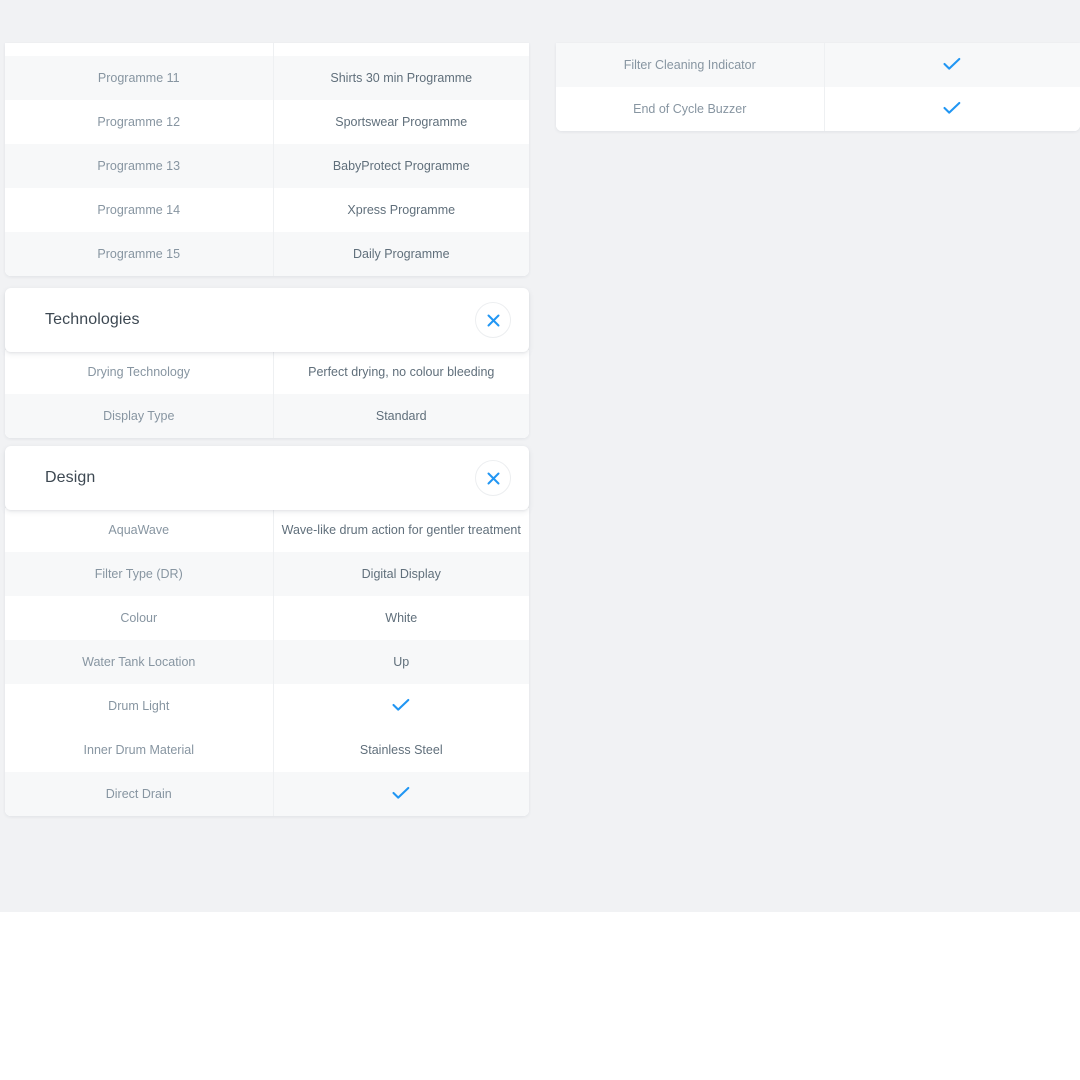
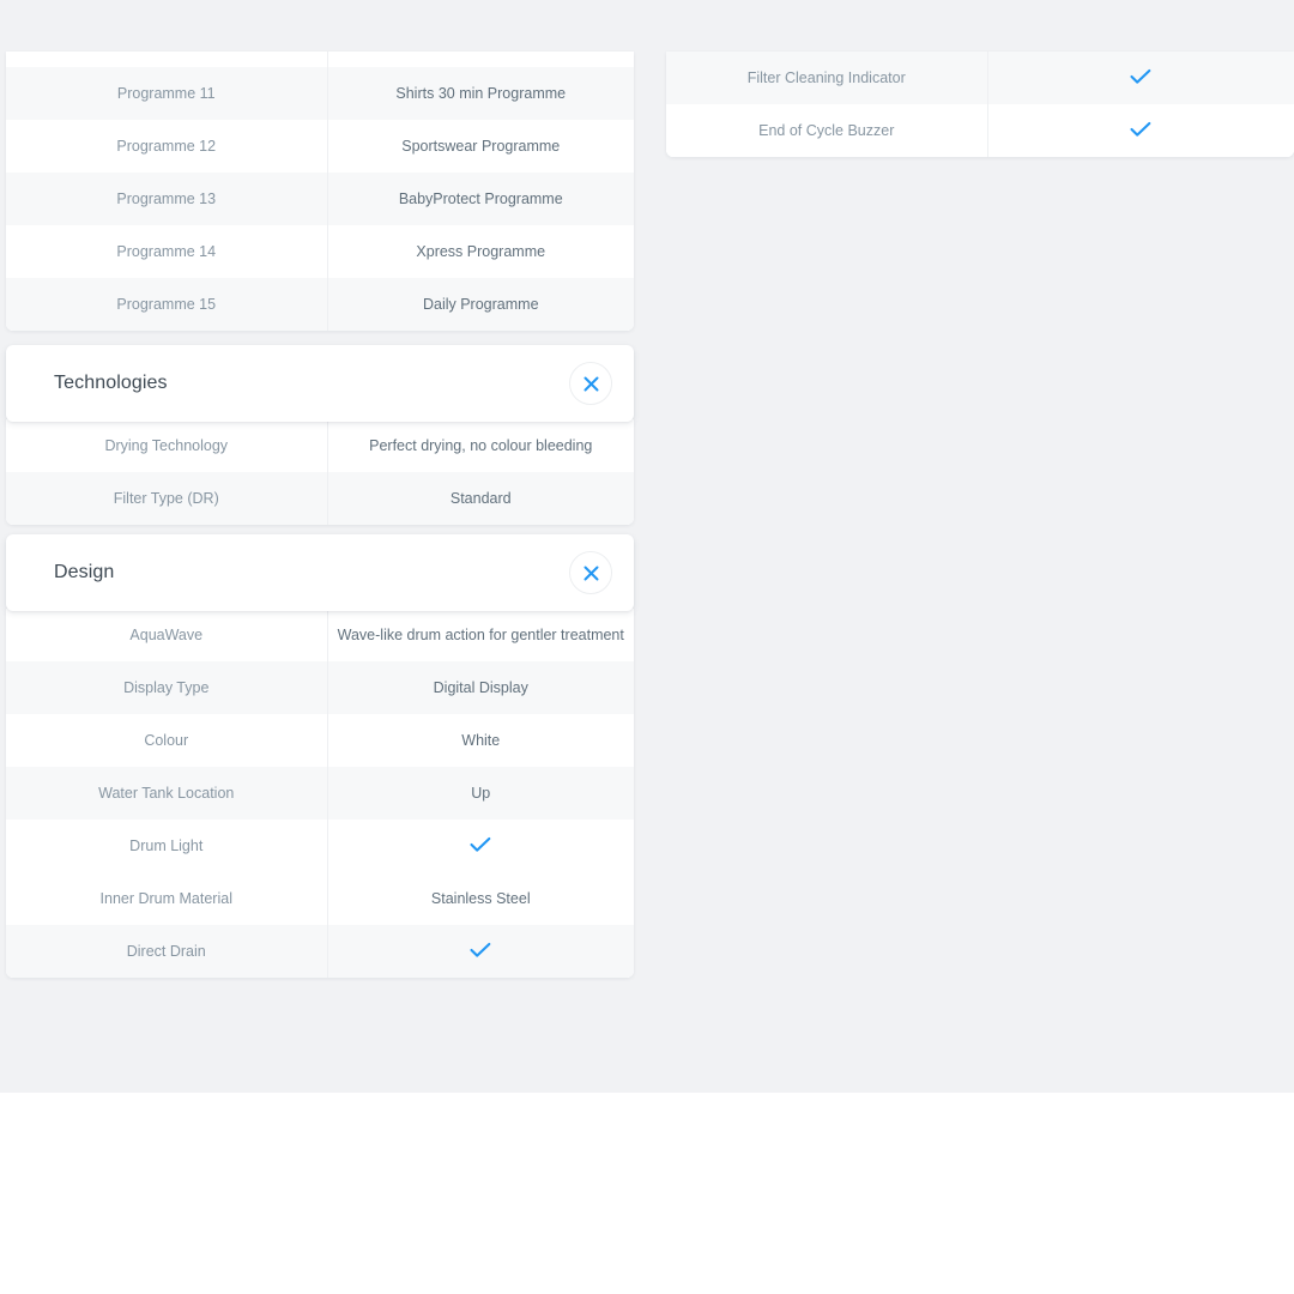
  Programme 11	Shirts 30 min Programme
  Programme 12	Sportswear Programme
  Programme 13	BabyProtect Programme
  Programme 14	Xpress Programme
  Programme 15	Daily Programme
  Technologies
  Drying Technology	Perfect drying, no colour bleeding
- Display Type	Standard
+ Filter Type (DR)	Standard
  Design
  AquaWave	Wave-like drum action for gentler treatment
- Filter Type (DR)	Digital Display
+ Display Type	Digital Display
  Colour	White
  Water Tank Location	Up
  Drum Light
  Inner Drum Material	Stainless Steel
  Direct Drain
  Filter Cleaning Indicator
  End of Cycle Buzzer
